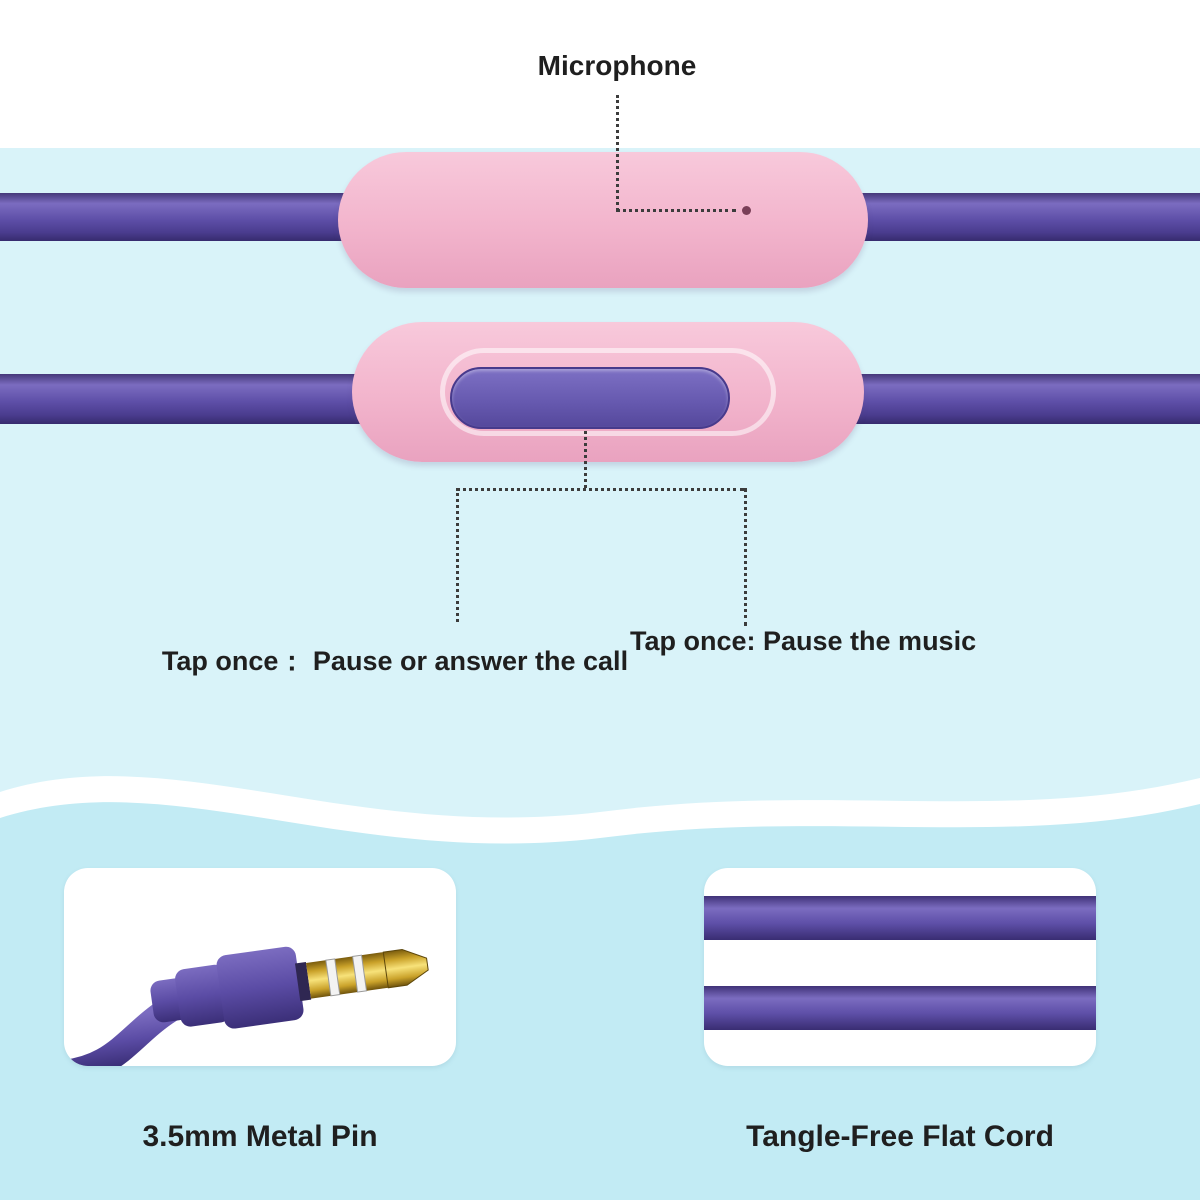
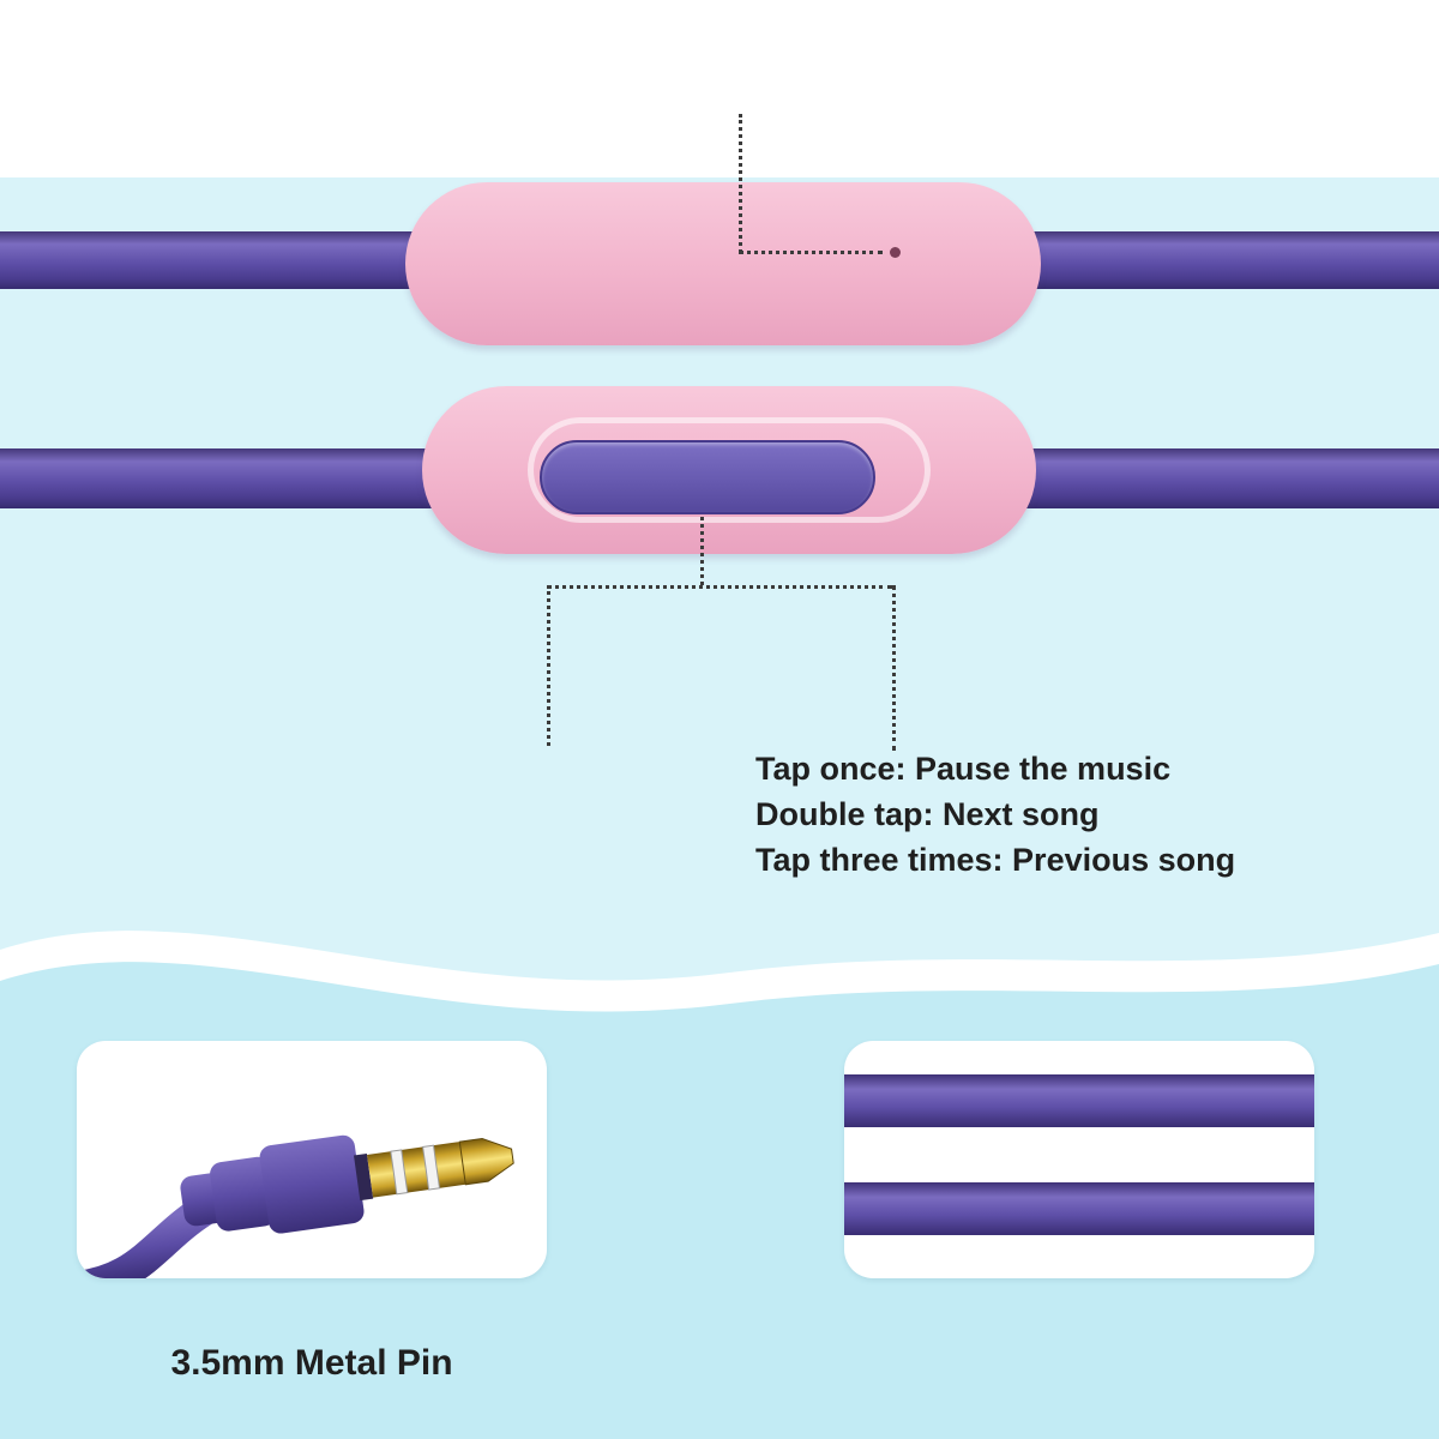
- Microphone
- Tap once： Pause or answer the call
  Tap once: Pause the music
+ Double tap: Next song
+ Tap three times: Previous song
  3.5mm Metal Pin
- Tangle-Free Flat Cord
